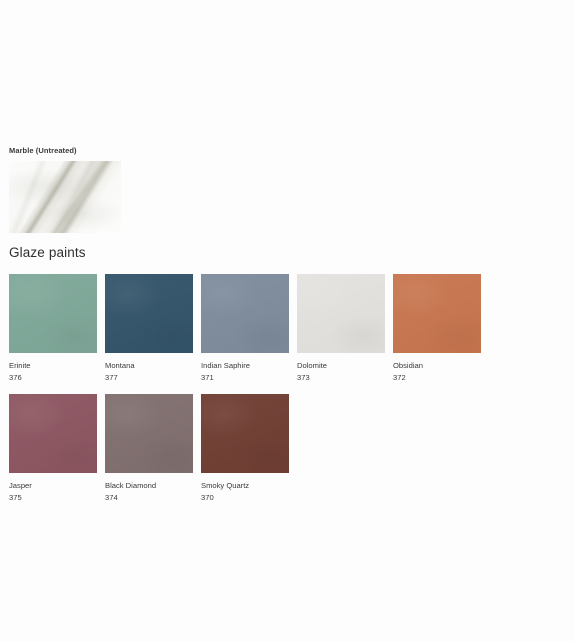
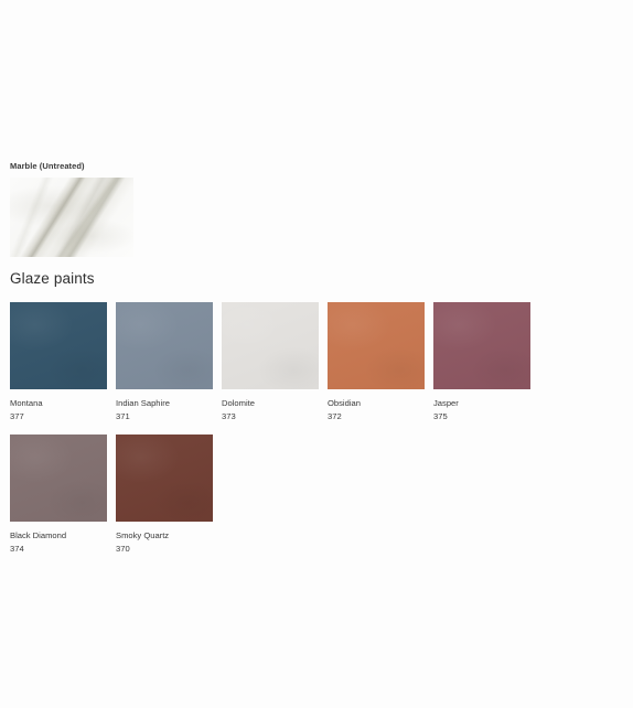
  Marble (Untreated)
  Glaze paints
- Erinite
- 376
  Montana
  377
  Indian Saphire
  371
  Dolomite
  373
  Obsidian
  372
  Jasper
  375
  Black Diamond
  374
  Smoky Quartz
  370
